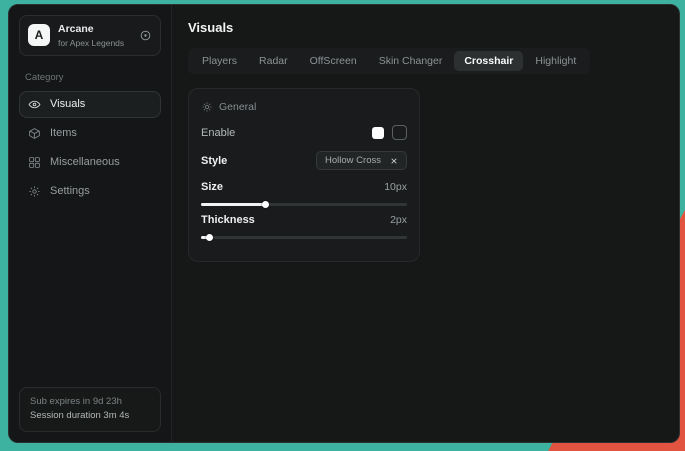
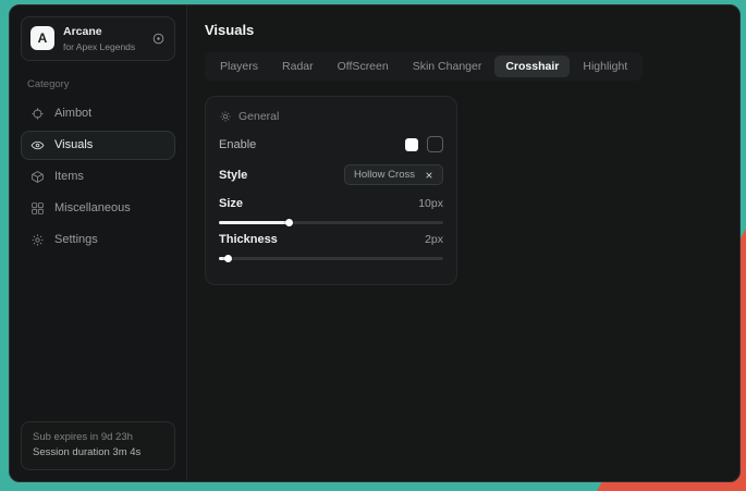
  A
  Arcane
  for Apex Legends
  Category
+ Aimbot
  Visuals
  Items
  Miscellaneous
  Settings
  Sub expires in 9d 23h
  Session duration 3m 4s
  Visuals
  Players
  Radar
  OffScreen
  Skin Changer
  Crosshair
  Highlight
  General
  Enable
  Style
  Hollow Cross
  Size
  10px
  Thickness
  2px
